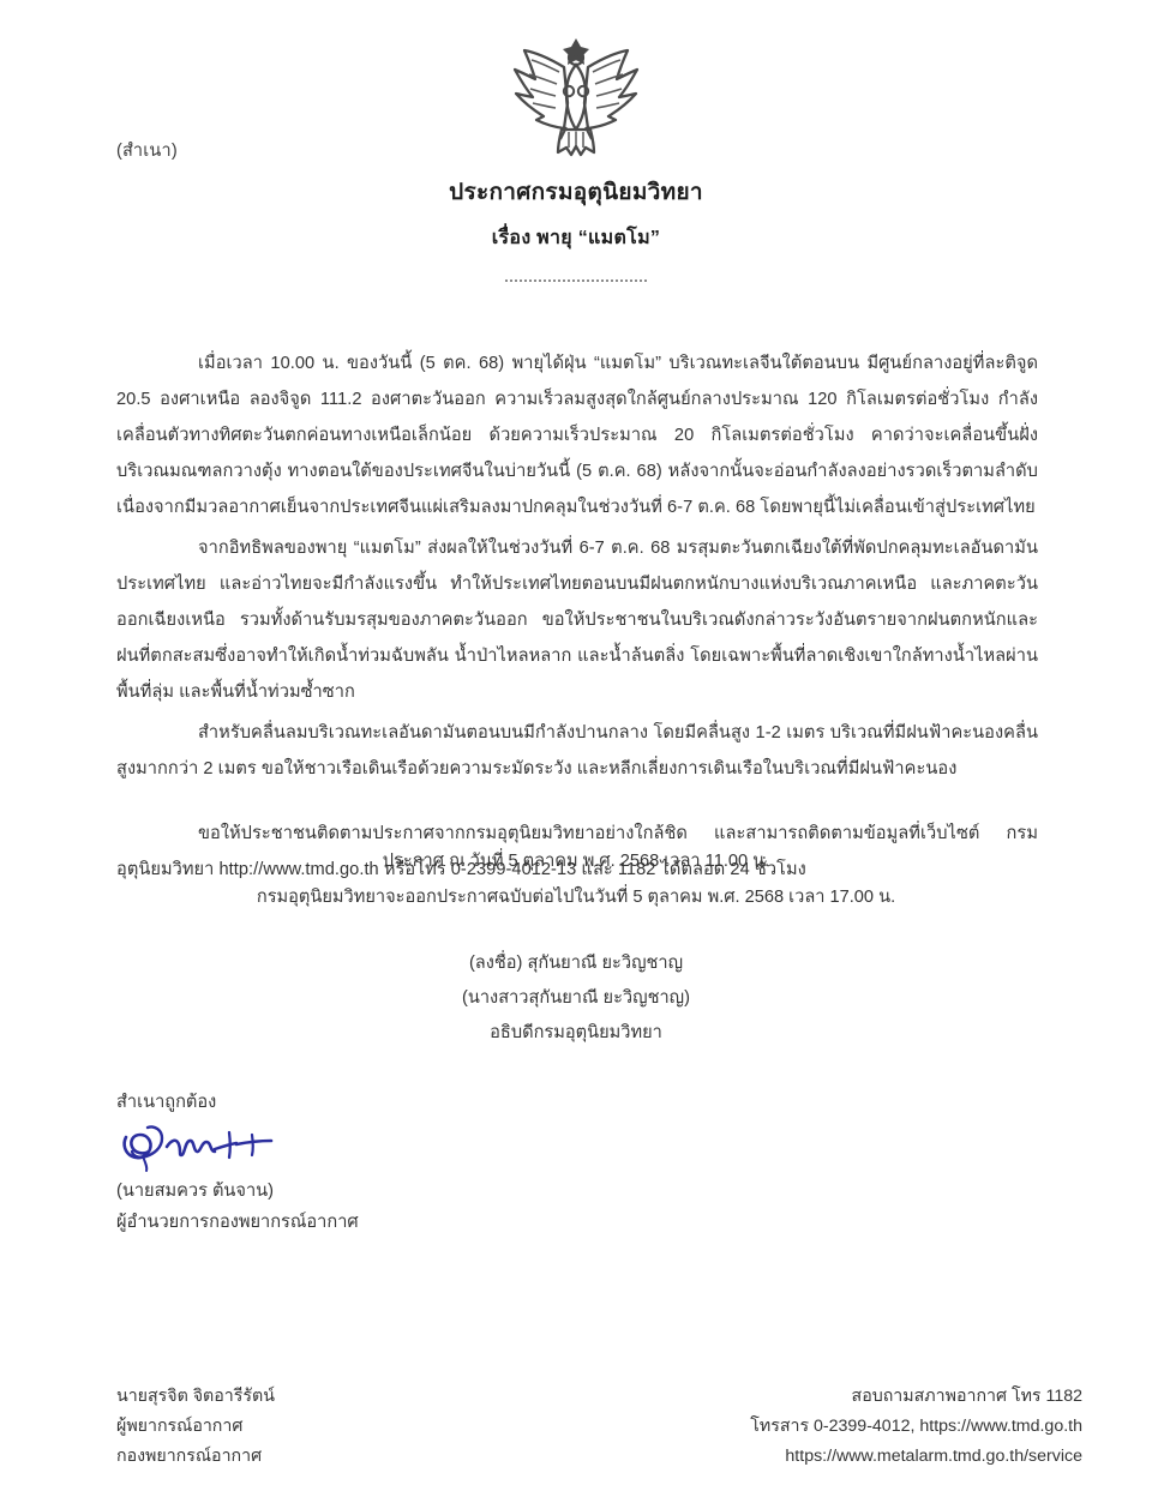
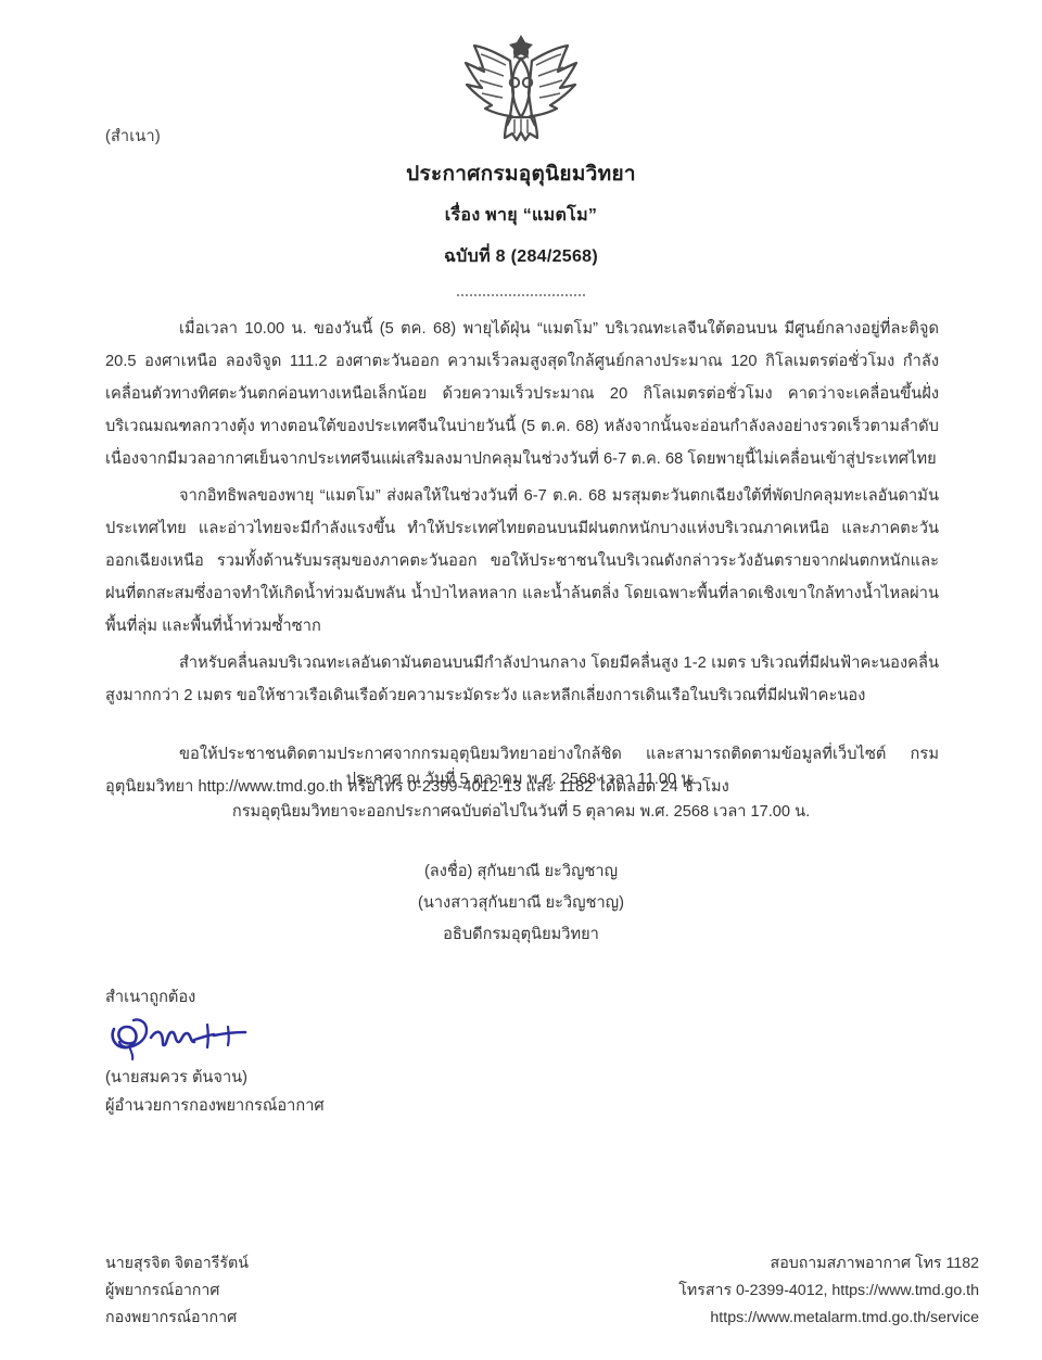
  (สำเนา)
  ประกาศกรมอุตุนิยมวิทยา
  เรื่อง พายุ “แมตโม”
+ ฉบับที่ 8 (284/2568)
  เมื่อเวลา 10.00 น. ของวันนี้ (5 ตค. 68) พายุได้ฝุ่น “แมตโม” บริเวณทะเลจีนใต้ตอนบน มีศูนย์กลางอยู่ที่ละติจูด 20.5 องศาเหนือ ลองจิจูด 111.2 องศาตะวันออก ความเร็วลมสูงสุดใกล้ศูนย์กลางประมาณ 120 กิโลเมตรต่อชั่วโมง กำลังเคลื่อนตัวทางทิศตะวันตกค่อนทางเหนือเล็กน้อย ด้วยความเร็วประมาณ 20 กิโลเมตรต่อชั่วโมง คาดว่าจะเคลื่อนขึ้นฝั่งบริเวณมณฑลกวางตุ้ง ทางตอนใต้ของประเทศจีนในบ่ายวันนี้ (5 ต.ค. 68) หลังจากนั้นจะอ่อนกำลังลงอย่างรวดเร็วตามลำดับ เนื่องจากมีมวลอากาศเย็นจากประเทศจีนแผ่เสริมลงมาปกคลุมในช่วงวันที่ 6-7 ต.ค. 68 โดยพายุนี้ไม่เคลื่อนเข้าสู่ประเทศไทย
  จากอิทธิพลของพายุ “แมตโม” ส่งผลให้ในช่วงวันที่ 6-7 ต.ค. 68 มรสุมตะวันตกเฉียงใต้ที่พัดปกคลุมทะเลอันดามัน ประเทศไทย และอ่าวไทยจะมีกำลังแรงขึ้น ทำให้ประเทศไทยตอนบนมีฝนตกหนักบางแห่งบริเวณภาคเหนือ และภาคตะวันออกเฉียงเหนือ รวมทั้งด้านรับมรสุมของภาคตะวันออก ขอให้ประชาชนในบริเวณดังกล่าวระวังอันตรายจากฝนตกหนักและฝนที่ตกสะสมซึ่งอาจทำให้เกิดน้ำท่วมฉับพลัน น้ำป่าไหลหลาก และน้ำล้นตลิ่ง โดยเฉพาะพื้นที่ลาดเชิงเขาใกล้ทางน้ำไหลผ่าน พื้นที่ลุ่ม และพื้นที่น้ำท่วมซ้ำซาก
  สำหรับคลื่นลมบริเวณทะเลอันดามันตอนบนมีกำลังปานกลาง โดยมีคลื่นสูง 1-2 เมตร บริเวณที่มีฝนฟ้าคะนองคลื่นสูงมากกว่า 2 เมตร ขอให้ชาวเรือเดินเรือด้วยความระมัดระวัง และหลีกเลี่ยงการเดินเรือในบริเวณที่มีฝนฟ้าคะนอง
  ขอให้ประชาชนติดตามประกาศจากกรมอุตุนิยมวิทยาอย่างใกล้ชิด และสามารถติดตามข้อมูลที่เว็บไซต์ กรมอุตุนิยมวิทยา http://www.tmd.go.th หรือโทร 0-2399-4012-13 และ 1182 ได้ตลอด 24 ชั่วโมง
  ประกาศ ณ วันที่ 5 ตุลาคม พ.ศ. 2568 เวลา 11.00 น.
  กรมอุตุนิยมวิทยาจะออกประกาศฉบับต่อไปในวันที่ 5 ตุลาคม พ.ศ. 2568 เวลา 17.00 น.
  (ลงชื่อ) สุกันยาณี ยะวิญชาญ
  (นางสาวสุกันยาณี ยะวิญชาญ)
  อธิบดีกรมอุตุนิยมวิทยา
  สำเนาถูกต้อง
  (นายสมควร ต้นจาน)
  ผู้อำนวยการกองพยากรณ์อากาศ
  นายสุรจิต จิตอารีรัตน์
  ผู้พยากรณ์อากาศ
  กองพยากรณ์อากาศ
  สอบถามสภาพอากาศ โทร 1182
  โทรสาร 0-2399-4012, https://www.tmd.go.th
  https://www.metalarm.tmd.go.th/service
